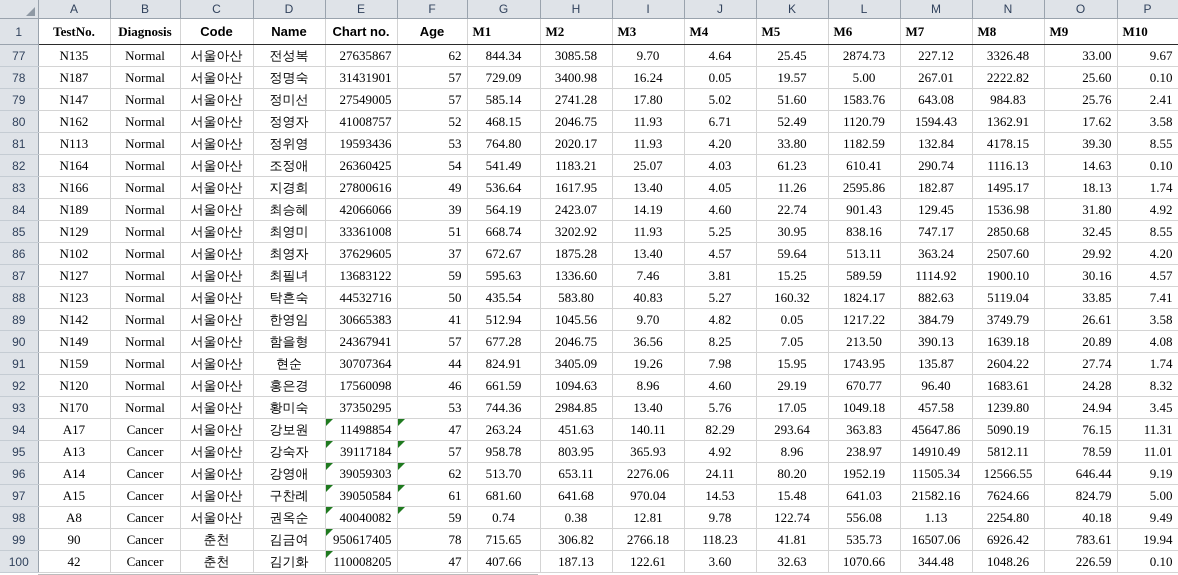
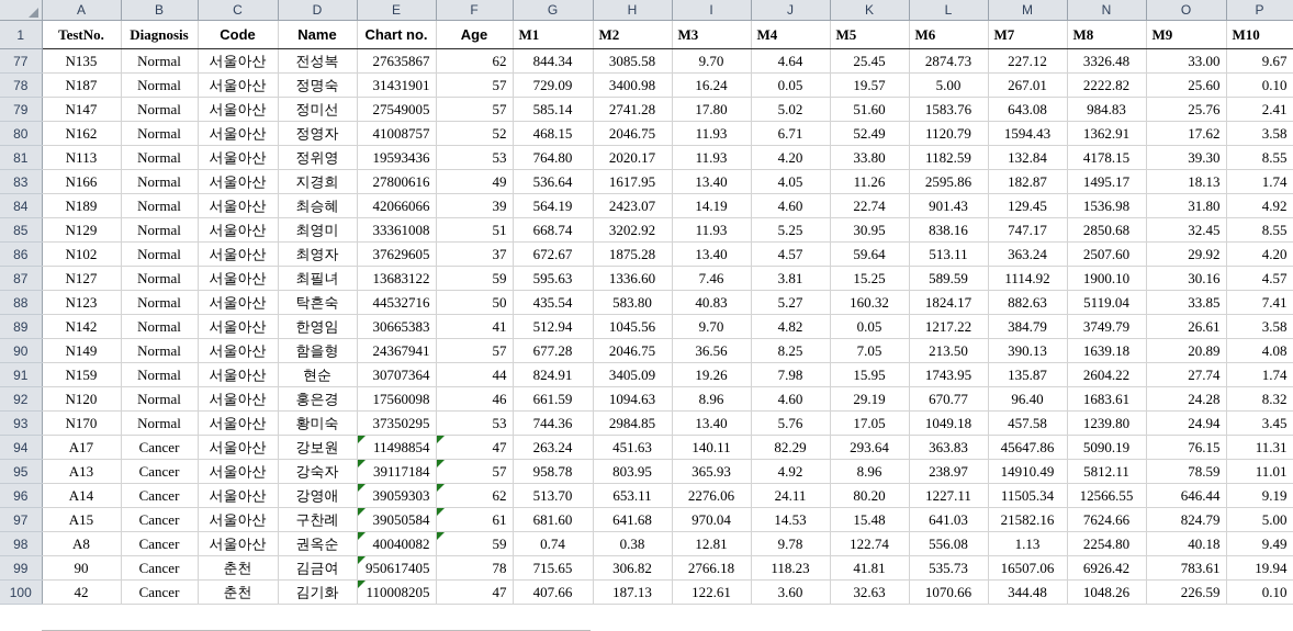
  	A	B	C	D	E	F	G	H	I	J	K	L	M	N	O	P
  1	TestNo.	Diagnosis	Code	Name	Chart no.	Age	M1	M2	M3	M4	M5	M6	M7	M8	M9	M10
  77	N135	Normal	서울아산	전성복	27635867	62	844.34	3085.58	9.70	4.64	25.45	2874.73	227.12	3326.48	33.00	9.67
  78	N187	Normal	서울아산	정명숙	31431901	57	729.09	3400.98	16.24	0.05	19.57	5.00	267.01	2222.82	25.60	0.10
  79	N147	Normal	서울아산	정미선	27549005	57	585.14	2741.28	17.80	5.02	51.60	1583.76	643.08	984.83	25.76	2.41
  80	N162	Normal	서울아산	정영자	41008757	52	468.15	2046.75	11.93	6.71	52.49	1120.79	1594.43	1362.91	17.62	3.58
  81	N113	Normal	서울아산	정위영	19593436	53	764.80	2020.17	11.93	4.20	33.80	1182.59	132.84	4178.15	39.30	8.55
- 82	N164	Normal	서울아산	조정애	26360425	54	541.49	1183.21	25.07	4.03	61.23	610.41	290.74	1116.13	14.63	0.10
  83	N166	Normal	서울아산	지경희	27800616	49	536.64	1617.95	13.40	4.05	11.26	2595.86	182.87	1495.17	18.13	1.74
  84	N189	Normal	서울아산	최승혜	42066066	39	564.19	2423.07	14.19	4.60	22.74	901.43	129.45	1536.98	31.80	4.92
  85	N129	Normal	서울아산	최영미	33361008	51	668.74	3202.92	11.93	5.25	30.95	838.16	747.17	2850.68	32.45	8.55
  86	N102	Normal	서울아산	최영자	37629605	37	672.67	1875.28	13.40	4.57	59.64	513.11	363.24	2507.60	29.92	4.20
  87	N127	Normal	서울아산	최필녀	13683122	59	595.63	1336.60	7.46	3.81	15.25	589.59	1114.92	1900.10	30.16	4.57
  88	N123	Normal	서울아산	탁흔숙	44532716	50	435.54	583.80	40.83	5.27	160.32	1824.17	882.63	5119.04	33.85	7.41
  89	N142	Normal	서울아산	한영임	30665383	41	512.94	1045.56	9.70	4.82	0.05	1217.22	384.79	3749.79	26.61	3.58
  90	N149	Normal	서울아산	함을형	24367941	57	677.28	2046.75	36.56	8.25	7.05	213.50	390.13	1639.18	20.89	4.08
  91	N159	Normal	서울아산	현순	30707364	44	824.91	3405.09	19.26	7.98	15.95	1743.95	135.87	2604.22	27.74	1.74
  92	N120	Normal	서울아산	홍은경	17560098	46	661.59	1094.63	8.96	4.60	29.19	670.77	96.40	1683.61	24.28	8.32
  93	N170	Normal	서울아산	황미숙	37350295	53	744.36	2984.85	13.40	5.76	17.05	1049.18	457.58	1239.80	24.94	3.45
  94	A17	Cancer	서울아산	강보원	11498854	47	263.24	451.63	140.11	82.29	293.64	363.83	45647.86	5090.19	76.15	11.31
  95	A13	Cancer	서울아산	강숙자	39117184	57	958.78	803.95	365.93	4.92	8.96	238.97	14910.49	5812.11	78.59	11.01
- 96	A14	Cancer	서울아산	강영애	39059303	62	513.70	653.11	2276.06	24.11	80.20	1952.19	11505.34	12566.55	646.44	9.19
+ 96	A14	Cancer	서울아산	강영애	39059303	62	513.70	653.11	2276.06	24.11	80.20	1227.11	11505.34	12566.55	646.44	9.19
  97	A15	Cancer	서울아산	구찬례	39050584	61	681.60	641.68	970.04	14.53	15.48	641.03	21582.16	7624.66	824.79	5.00
  98	A8	Cancer	서울아산	권옥순	40040082	59	0.74	0.38	12.81	9.78	122.74	556.08	1.13	2254.80	40.18	9.49
  99	90	Cancer	춘천	김금여	950617405	78	715.65	306.82	2766.18	118.23	41.81	535.73	16507.06	6926.42	783.61	19.94
  100	42	Cancer	춘천	김기화	110008205	47	407.66	187.13	122.61	3.60	32.63	1070.66	344.48	1048.26	226.59	0.10
